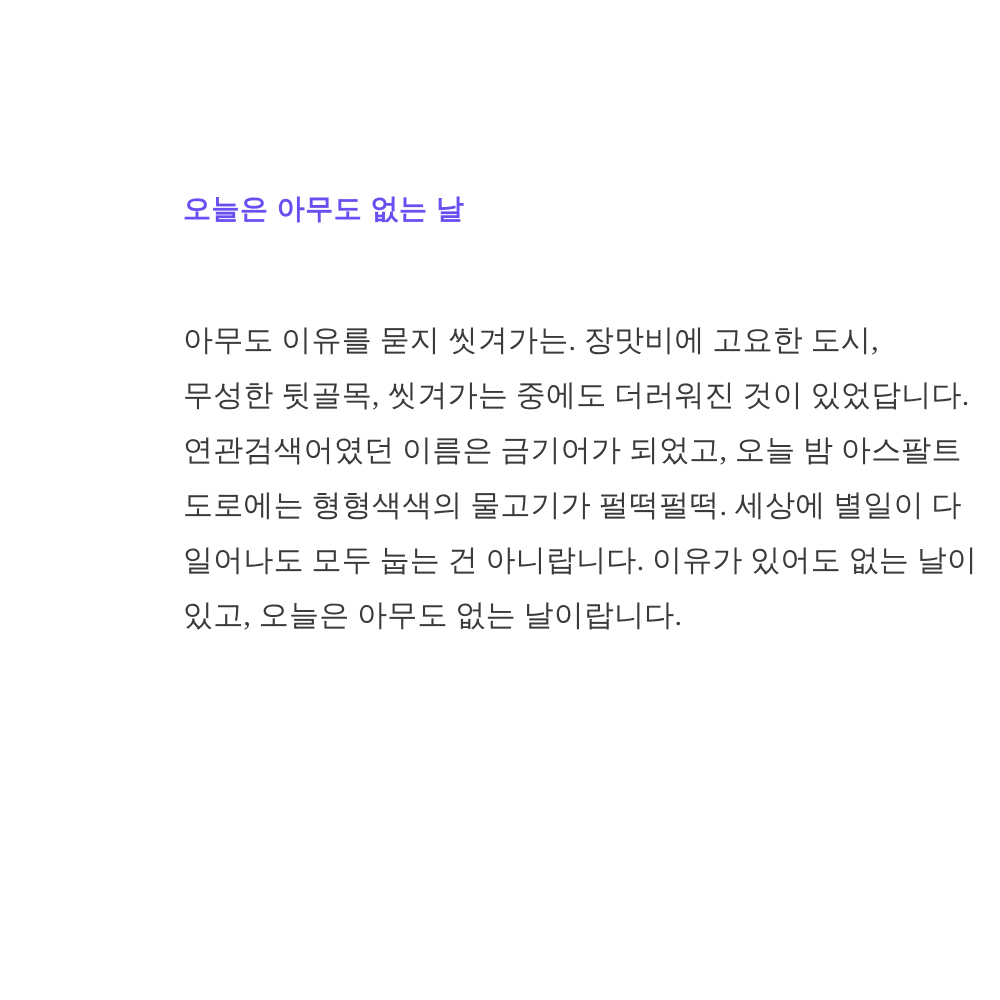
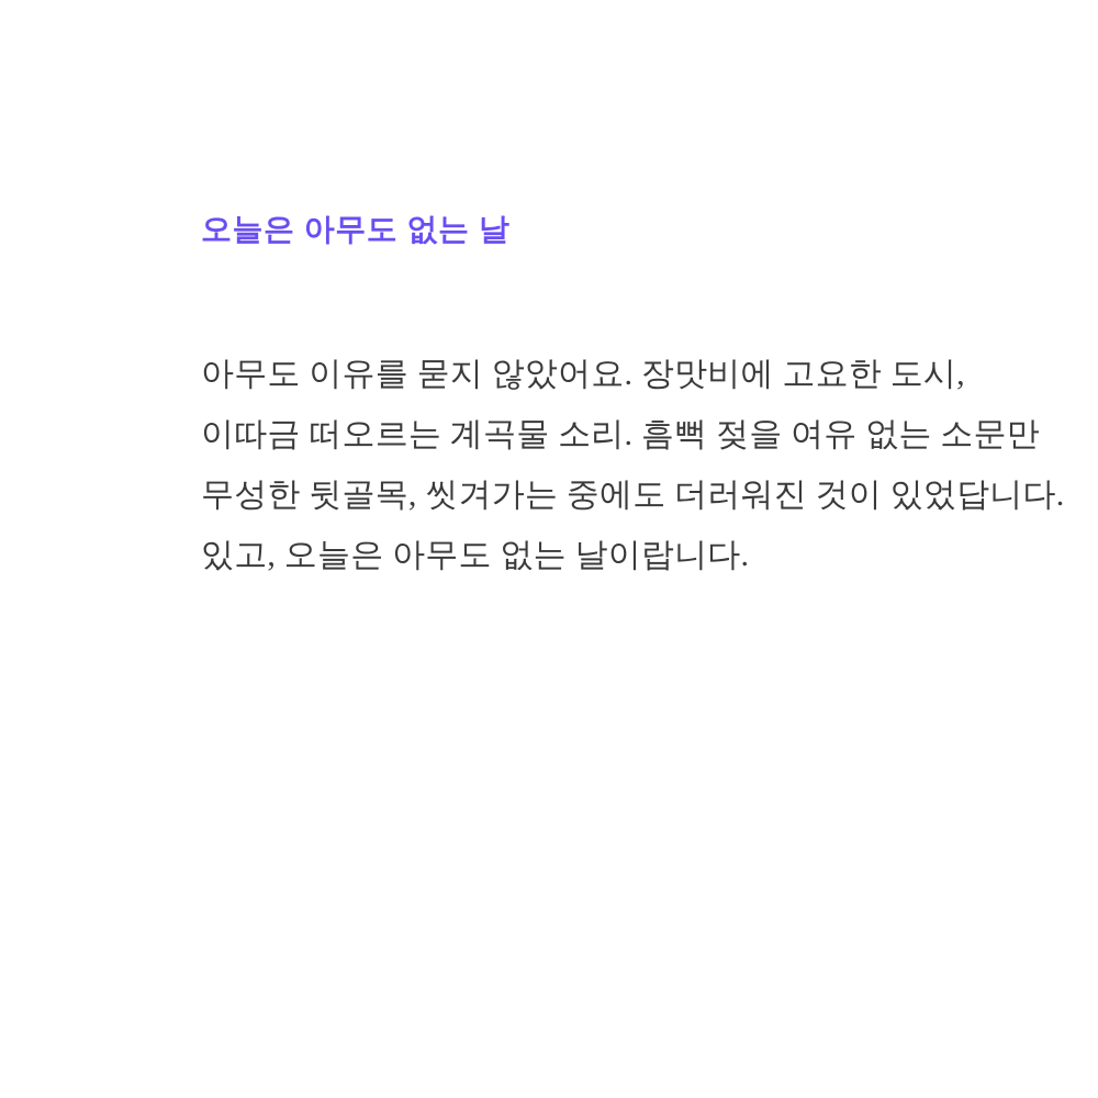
  오늘은 아무도 없는 날
- 아무도 이유를 묻지 씻겨가는. 장맛비에 고요한 도시,
+ 아무도 이유를 묻지 않았어요. 장맛비에 고요한 도시,
+ 이따금 떠오르는 계곡물 소리. 흠뻑 젖을 여유 없는 소문만
  무성한 뒷골목, 씻겨가는 중에도 더러워진 것이 있었답니다.
- 연관검색어였던 이름은 금기어가 되었고, 오늘 밤 아스팔트
- 도로에는 형형색색의 물고기가 펄떡펄떡. 세상에 별일이 다
- 일어나도 모두 눕는 건 아니랍니다. 이유가 있어도 없는 날이
  있고, 오늘은 아무도 없는 날이랍니다.
